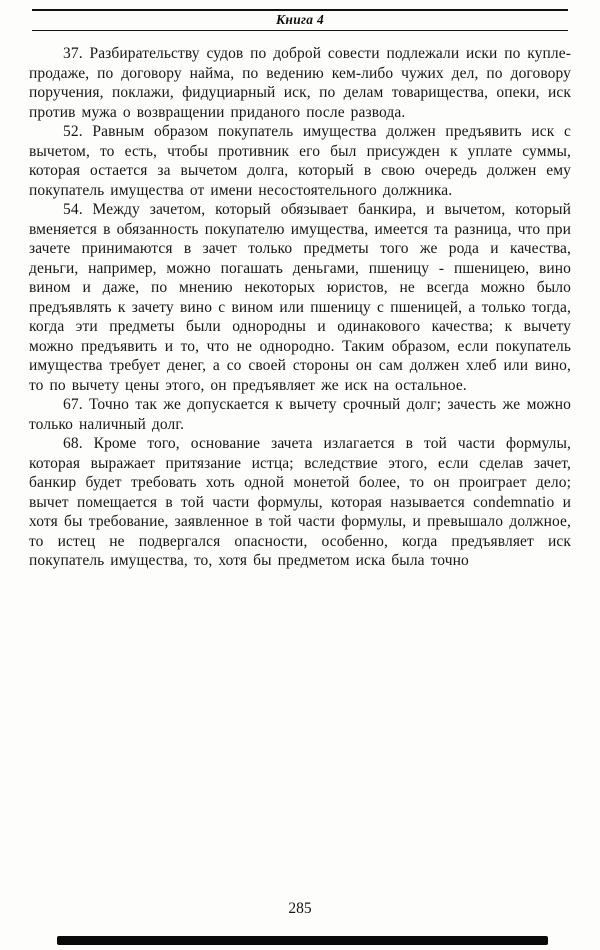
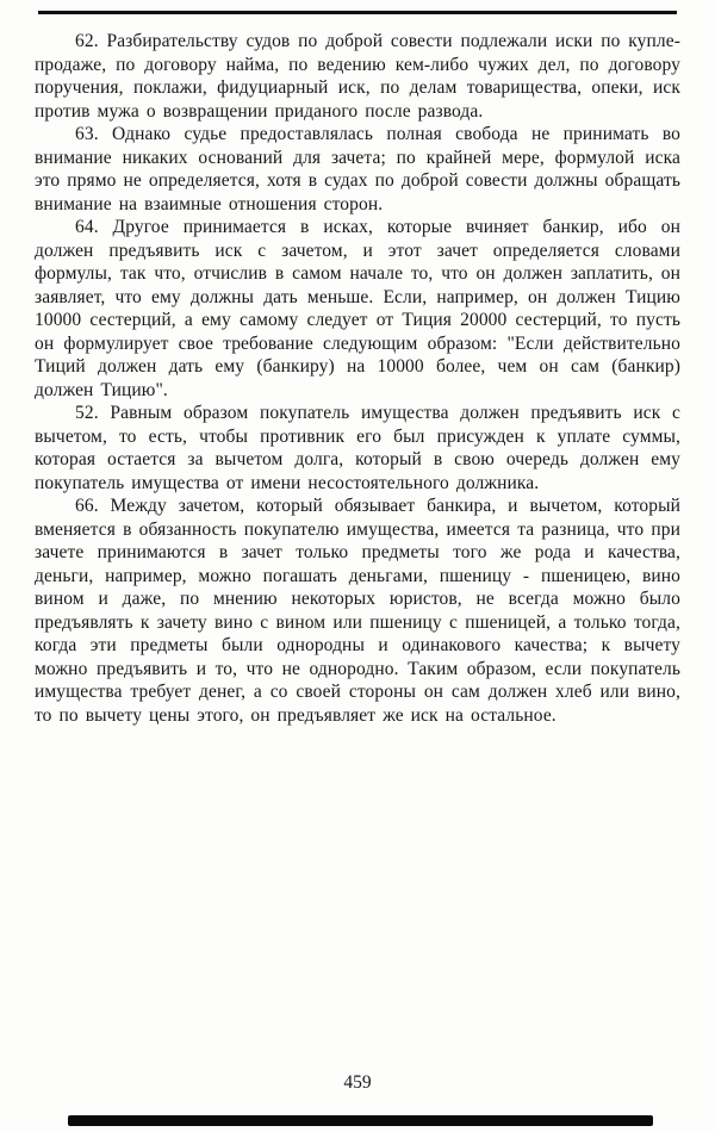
- Книга 4
- 37. Разбирательству судов по доброй совести подлежали иски по купле-продаже, по договору найма, по ведению кем-либо чужих дел, по договору поручения, поклажи, фидуциарный иск, по делам товарищества, опеки, иск против мужа о возвращении приданого после развода.
+ 62. Разбирательству судов по доброй совести подлежали иски по купле-продаже, по договору найма, по ведению кем-либо чужих дел, по договору поручения, поклажи, фидуциарный иск, по делам товарищества, опеки, иск против мужа о возвращении приданого после развода.
+ 63. Однако судье предоставлялась полная свобода не принимать во внимание никаких оснований для зачета; по крайней мере, формулой иска это прямо не определяется, хотя в судах по доброй совести должны обращать внимание на взаимные отношения сторон.
+ 64. Другое принимается в исках, которые вчиняет банкир, ибо он должен предъявить иск с зачетом, и этот зачет определяется словами формулы, так что, отчислив в самом начале то, что он должен заплатить, он заявляет, что ему должны дать меньше. Если, например, он должен Тицию 10000 сестерций, а ему самому следует от Тиция 20000 сестерций, то пусть он формулирует свое требование следующим образом: "Если действительно Тиций должен дать ему (банкиру) на 10000 более, чем он сам (банкир) должен Тицию".
  52. Равным образом покупатель имущества должен предъявить иск с вычетом, то есть, чтобы противник его был присужден к уплате суммы, которая остается за вычетом долга, который в свою очередь должен ему покупатель имущества от имени несостоятельного должника.
- 54. Между зачетом, который обязывает банкира, и вычетом, который вменяется в обязанность покупателю имущества, имеется та разница, что при зачете принимаются в зачет только предметы того же рода и качества, деньги, например, можно погашать деньгами, пшеницу - пшеницею, вино вином и даже, по мнению некоторых юристов, не всегда можно было предъявлять к зачету вино с вином или пшеницу с пшеницей, а только тогда, когда эти предметы были однородны и одинакового качества; к вычету можно предъявить и то, что не однородно. Таким образом, если покупатель имущества требует денег, а со своей стороны он сам должен хлеб или вино, то по вычету цены этого, он предъявляет же иск на остальное.
+ 66. Между зачетом, который обязывает банкира, и вычетом, который вменяется в обязанность покупателю имущества, имеется та разница, что при зачете принимаются в зачет только предметы того же рода и качества, деньги, например, можно погашать деньгами, пшеницу - пшеницею, вино вином и даже, по мнению некоторых юристов, не всегда можно было предъявлять к зачету вино с вином или пшеницу с пшеницей, а только тогда, когда эти предметы были однородны и одинакового качества; к вычету можно предъявить и то, что не однородно. Таким образом, если покупатель имущества требует денег, а со своей стороны он сам должен хлеб или вино, то по вычету цены этого, он предъявляет же иск на остальное.
- 67. Точно так же допускается к вычету срочный долг; зачесть же можно только наличный долг.
- 68. Кроме того, основание зачета излагается в той части формулы, которая выражает притязание истца; вследствие этого, если сделав зачет, банкир будет требовать хоть одной монетой более, то он проиграет дело; вычет помещается в той части формулы, которая называется condemnatio и хотя бы требование, заявленное в той части формулы, и превышало должное, то истец не подвергался опасности, особенно, когда предъявляет иск покупатель имущества, то, хотя бы предметом иска была точно
- 285
+ 459
